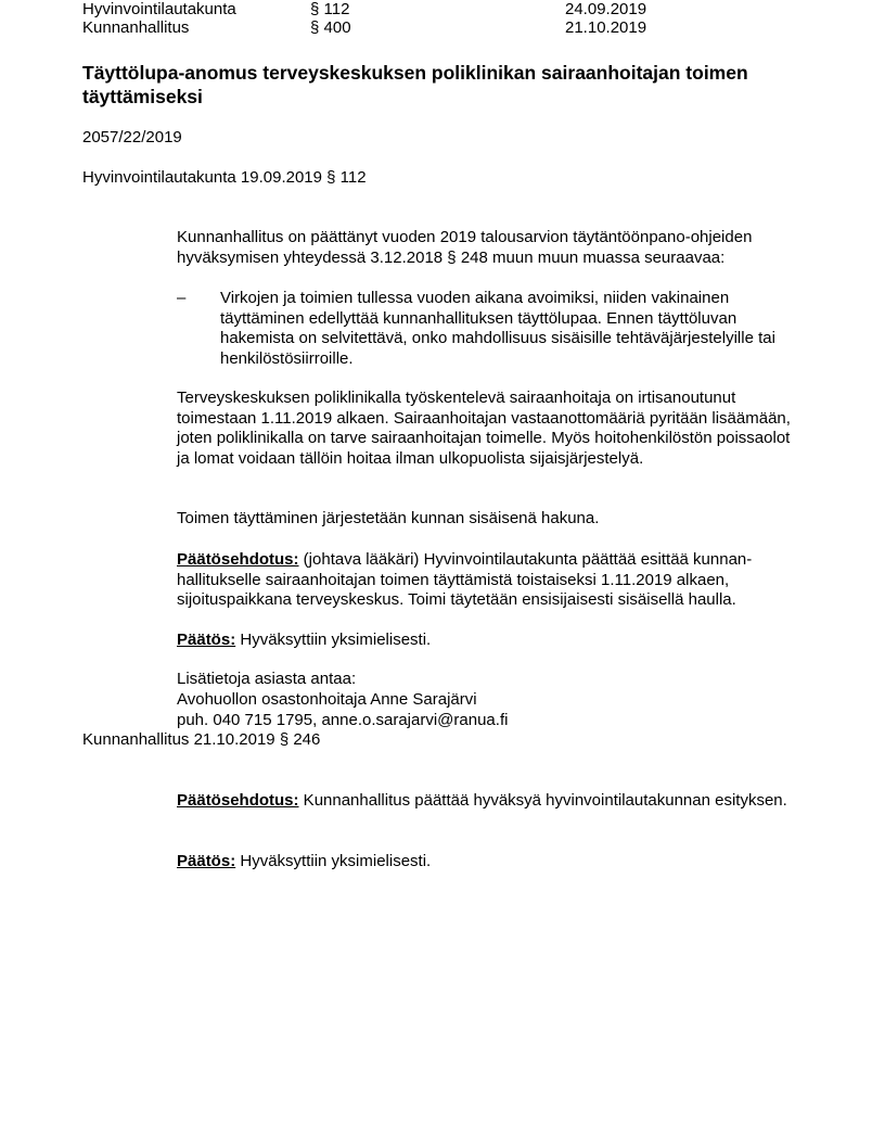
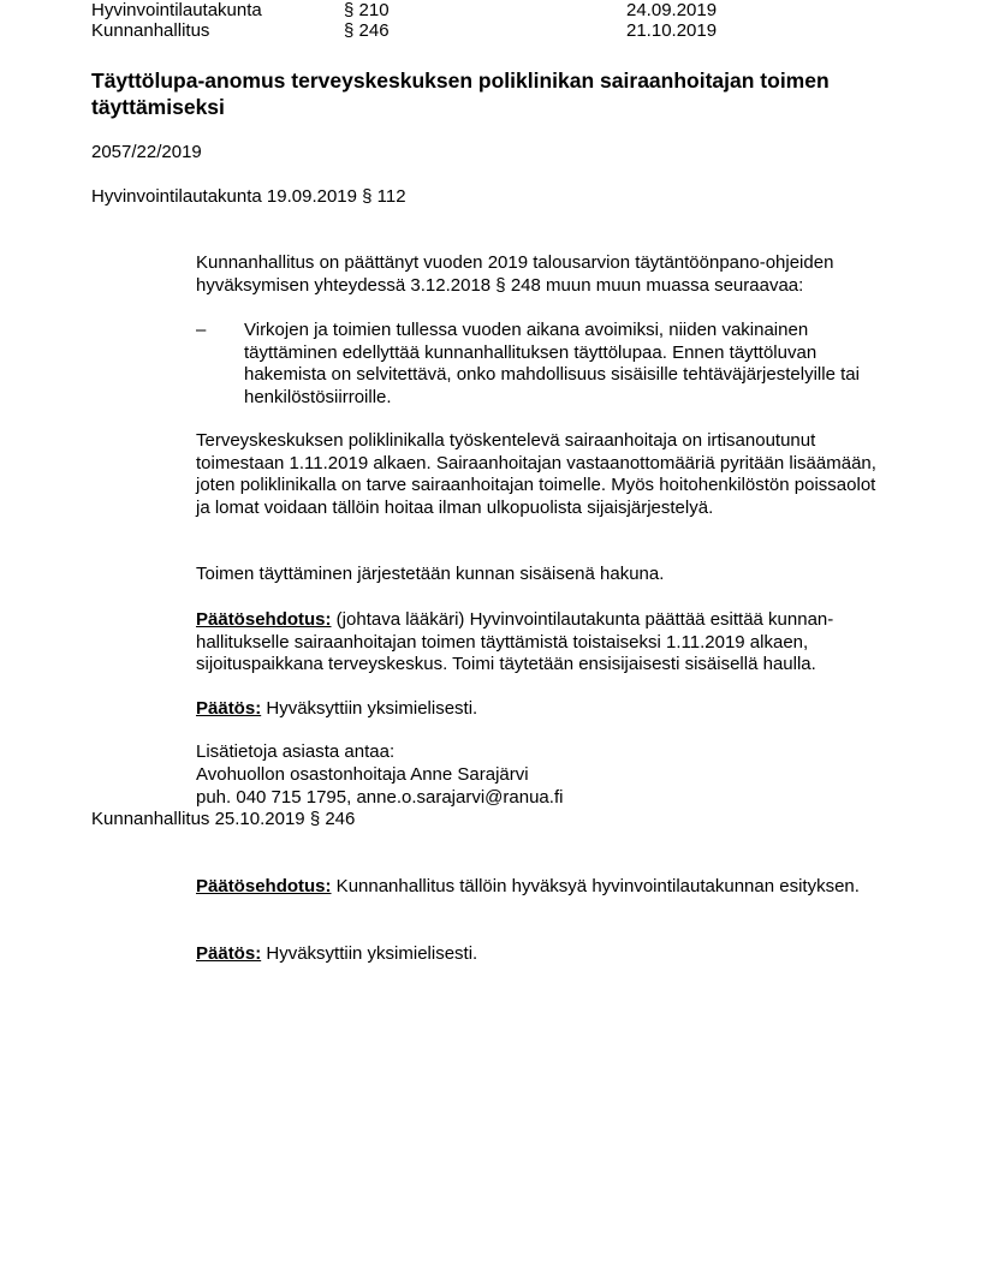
  Hyvinvointilautakunta
- § 112
+ § 210
  24.09.2019
  Kunnanhallitus
- § 400
+ § 246
  21.10.2019
  Täyttölupa-anomus terveyskeskuksen poliklinikan sairaanhoitajan toimen täyttämiseksi
  2057/22/2019
  Hyvinvointilautakunta 19.09.2019 § 112
  Kunnanhallitus on päättänyt vuoden 2019 talousarvion täytäntöönpano-ohjeiden hyväksymisen yhteydessä 3.12.2018 § 248 muun muun muassa seuraavaa:
  –
  Virkojen ja toimien tullessa vuoden aikana avoimiksi, niiden vakinainen täyttäminen edellyttää kunnanhallituksen täyttölupaa. Ennen täyttöluvan hakemista on selvitettävä, onko mahdollisuus sisäisille tehtäväjärjestelyille tai henkilöstösiirroille.
  Terveyskeskuksen poliklinikalla työskentelevä sairaanhoitaja on irtisanoutunut toimestaan 1.11.2019 alkaen. Sairaanhoitajan vastaanottomääriä pyritään lisäämään, joten poliklinikalla on tarve sairaanhoitajan toimelle. Myös hoitohenkilöstön poissaolot ja lomat voidaan tällöin hoitaa ilman ulkopuolista sijaisjärjestelyä.
  Toimen täyttäminen järjestetään kunnan sisäisenä hakuna.
  Päätösehdotus: (johtava lääkäri) Hyvinvointilautakunta päättää esittää kunnan-hallitukselle sairaanhoitajan toimen täyttämistä toistaiseksi 1.11.2019 alkaen, sijoituspaikkana terveyskeskus. Toimi täytetään ensisijaisesti sisäisellä haulla.
  Päätös: Hyväksyttiin yksimielisesti.
  Lisätietoja asiasta antaa:
  Avohuollon osastonhoitaja Anne Sarajärvi
  puh. 040 715 1795, anne.o.sarajarvi@ranua.fi
- Kunnanhallitus 21.10.2019 § 246
+ Kunnanhallitus 25.10.2019 § 246
- Päätösehdotus: Kunnanhallitus päättää hyväksyä hyvinvointilautakunnan esityksen.
+ Päätösehdotus: Kunnanhallitus tällöin hyväksyä hyvinvointilautakunnan esityksen.
  Päätös: Hyväksyttiin yksimielisesti.
